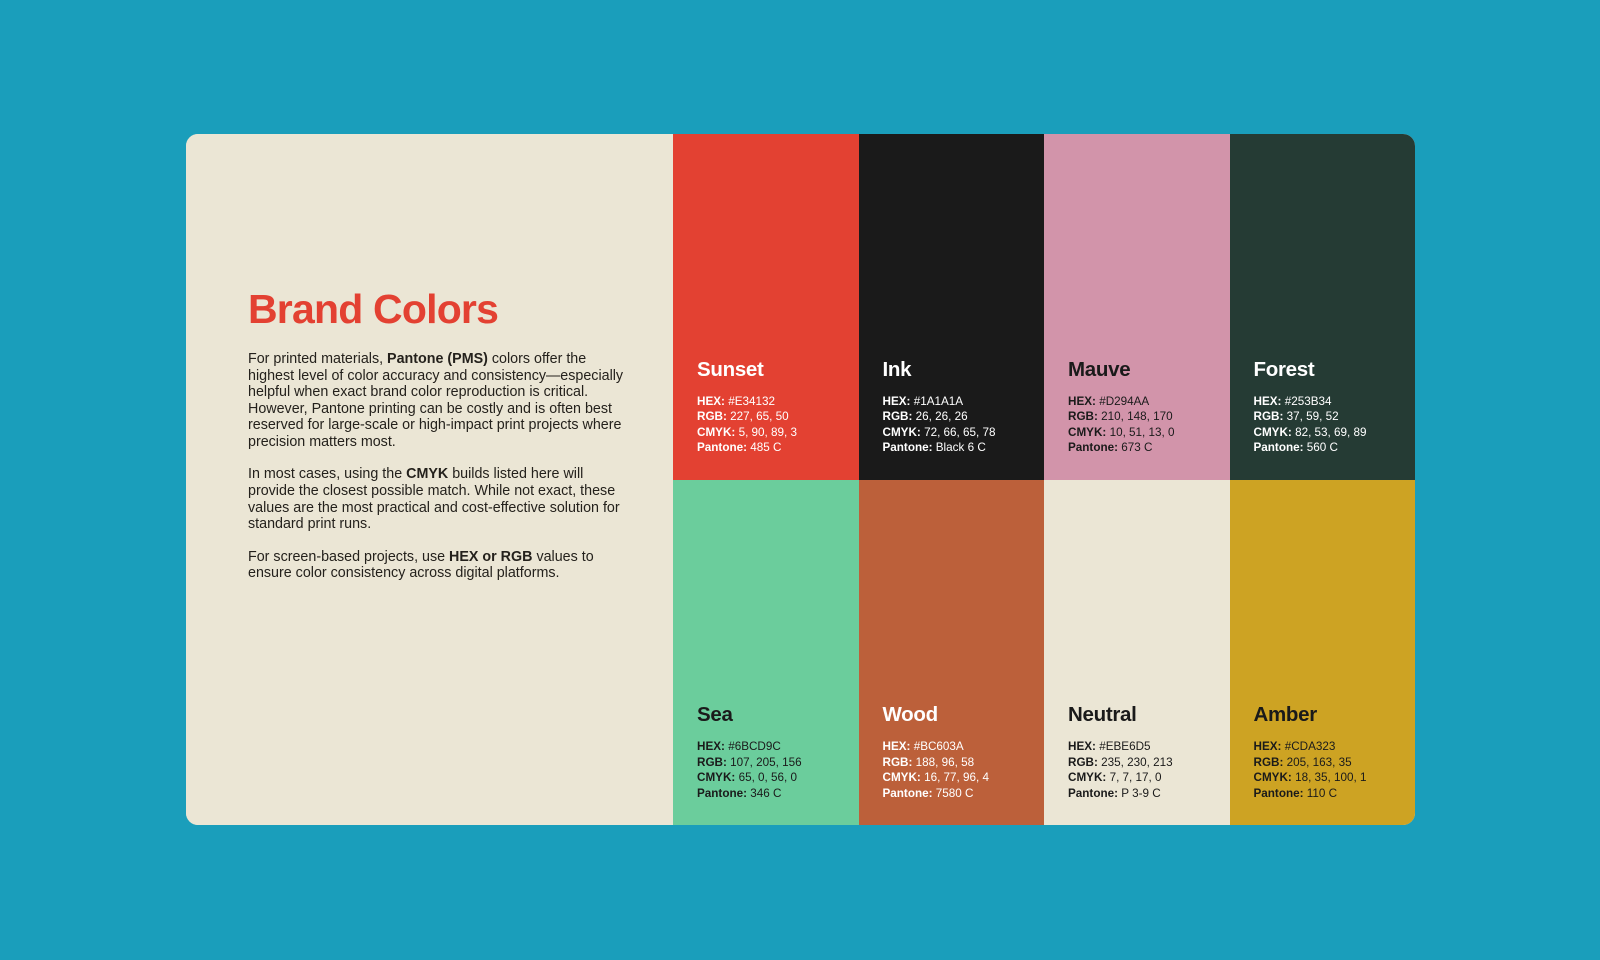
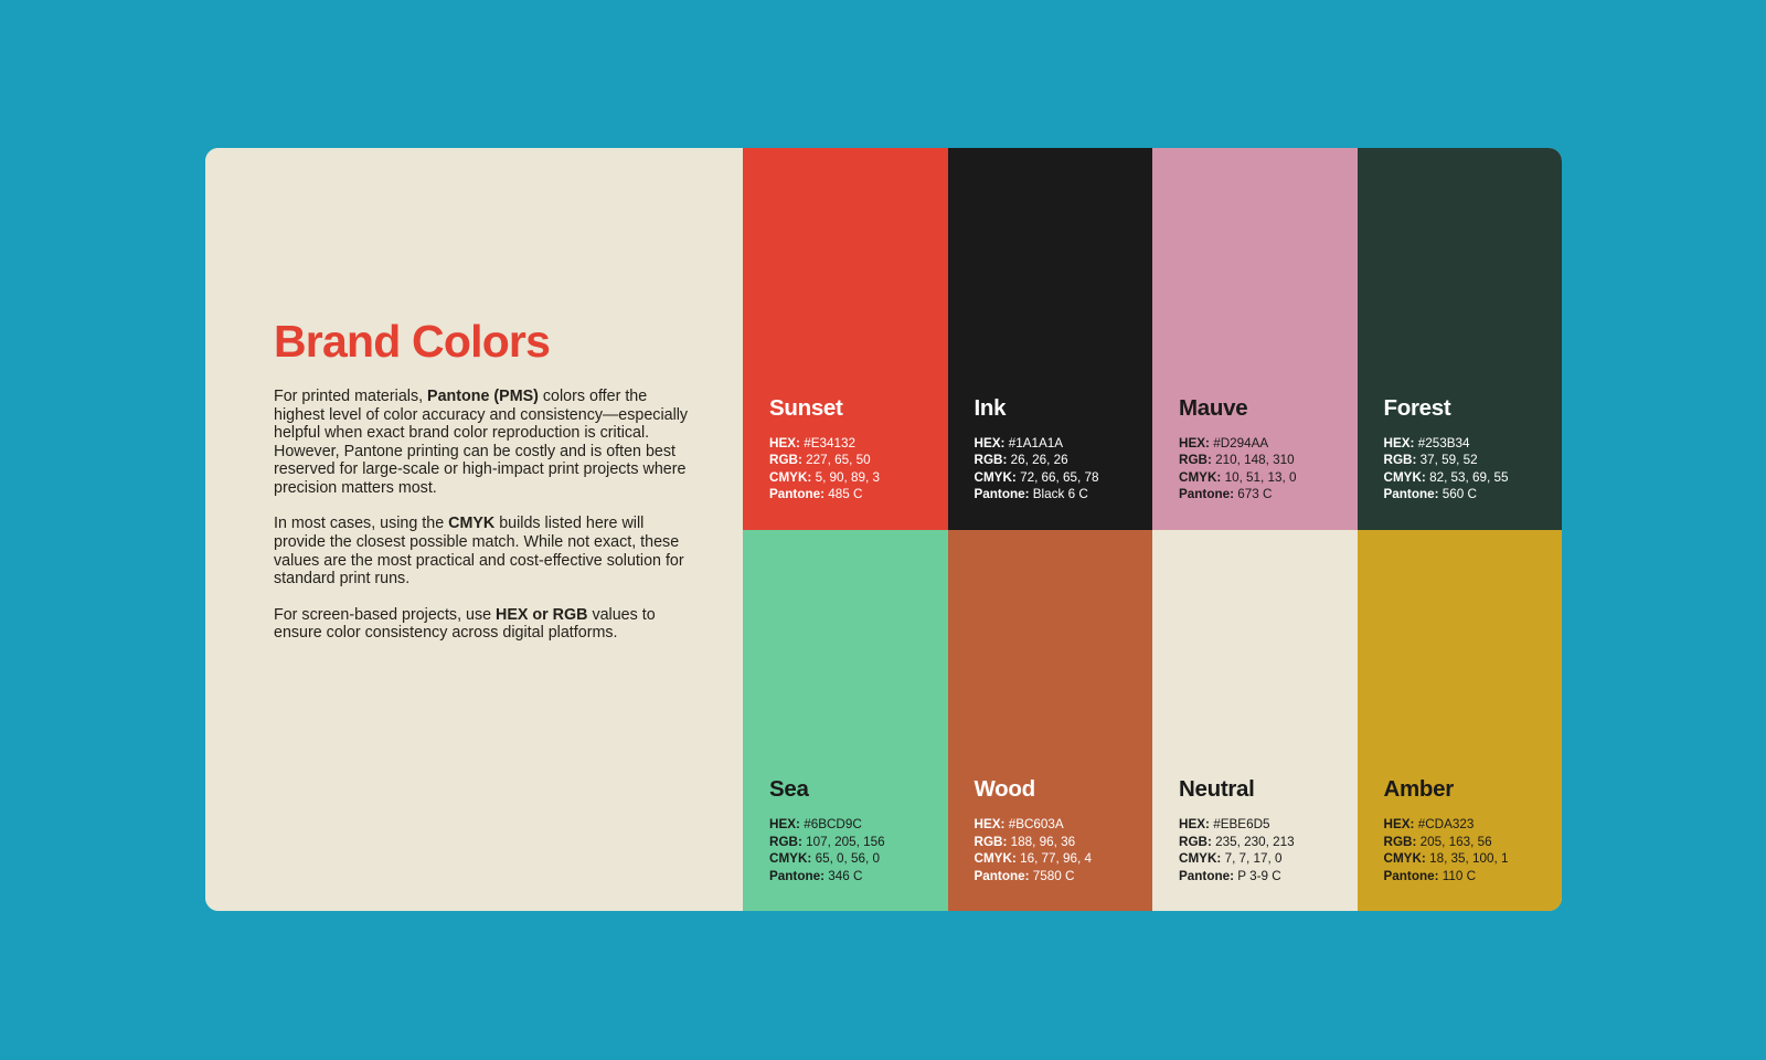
  Brand Colors
  For printed materials, Pantone (PMS) colors offer the highest level of color accuracy and consistency—especially helpful when exact brand color reproduction is critical. However, Pantone printing can be costly and is often best reserved for large-scale or high-impact print projects where precision matters most.
  In most cases, using the CMYK builds listed here will provide the closest possible match. While not exact, these values are the most practical and cost-effective solution for standard print runs.
  For screen-based projects, use HEX or RGB values to ensure color consistency across digital platforms.
  Sunset
  HEX: #E34132
  RGB: 227, 65, 50
  CMYK: 5, 90, 89, 3
  Pantone: 485 C
  Ink
  HEX: #1A1A1A
  RGB: 26, 26, 26
  CMYK: 72, 66, 65, 78
  Pantone: Black 6 C
  Mauve
  HEX: #D294AA
- RGB: 210, 148, 170
+ RGB: 210, 148, 310
  CMYK: 10, 51, 13, 0
  Pantone: 673 C
  Forest
  HEX: #253B34
  RGB: 37, 59, 52
- CMYK: 82, 53, 69, 89
+ CMYK: 82, 53, 69, 55
  Pantone: 560 C
  Sea
  HEX: #6BCD9C
  RGB: 107, 205, 156
  CMYK: 65, 0, 56, 0
  Pantone: 346 C
  Wood
  HEX: #BC603A
- RGB: 188, 96, 58
+ RGB: 188, 96, 36
  CMYK: 16, 77, 96, 4
  Pantone: 7580 C
  Neutral
  HEX: #EBE6D5
  RGB: 235, 230, 213
  CMYK: 7, 7, 17, 0
  Pantone: P 3-9 C
  Amber
  HEX: #CDA323
- RGB: 205, 163, 35
+ RGB: 205, 163, 56
  CMYK: 18, 35, 100, 1
  Pantone: 110 C
